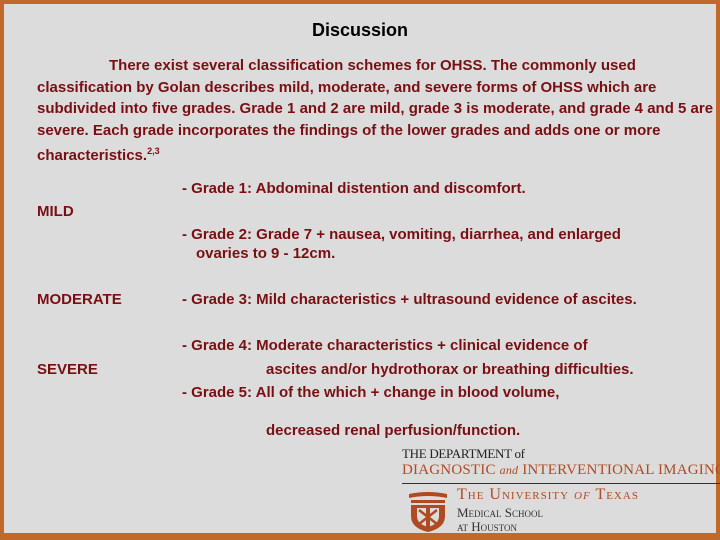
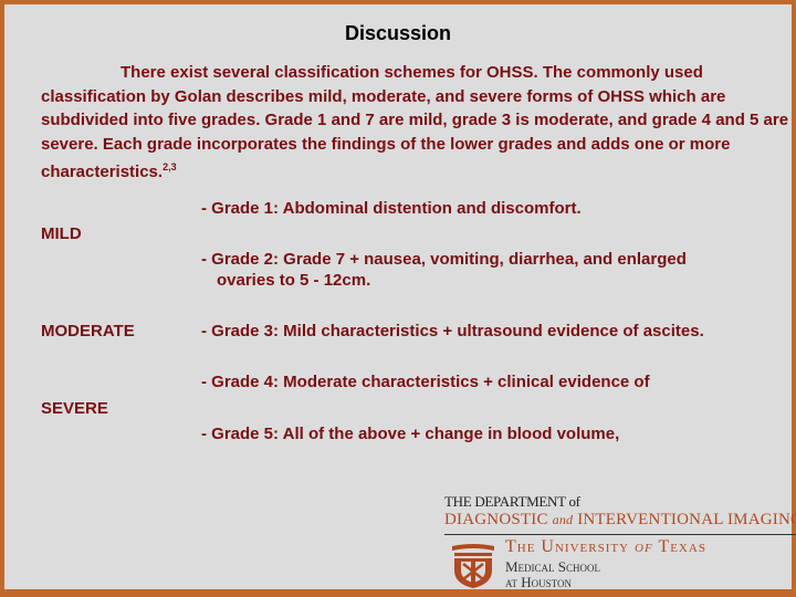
  Discussion
- There exist several classification schemes for OHSS. The commonly used classification by Golan describes mild, moderate, and severe forms of OHSS which are subdivided into five grades. Grade 1 and 2 are mild, grade 3 is moderate, and grade 4 and 5 are severe. Each grade incorporates the findings of the lower grades and adds one or more characteristics.2,3
+ There exist several classification schemes for OHSS. The commonly used classification by Golan describes mild, moderate, and severe forms of OHSS which are subdivided into five grades. Grade 1 and 7 are mild, grade 3 is moderate, and grade 4 and 5 are severe. Each grade incorporates the findings of the lower grades and adds one or more characteristics.2,3
  - Grade 1: Abdominal distention and discomfort.
  MILD
  - Grade 2: Grade 7 + nausea, vomiting, diarrhea, and enlarged
- ovaries to 9 - 12cm.
+ ovaries to 5 - 12cm.
  MODERATE
  - Grade 3: Mild characteristics + ultrasound evidence of ascites.
  - Grade 4: Moderate characteristics + clinical evidence of
  SEVERE
- ascites and/or hydrothorax or breathing difficulties.
- - Grade 5: All of the which + change in blood volume,
+ - Grade 5: All of the above + change in blood volume,
- decreased renal perfusion/function.
  THE DEPARTMENT of
  DIAGNOSTIC and INTERVENTIONAL IMAGIN
  The University of Texas
  Medical School
  at Houston
